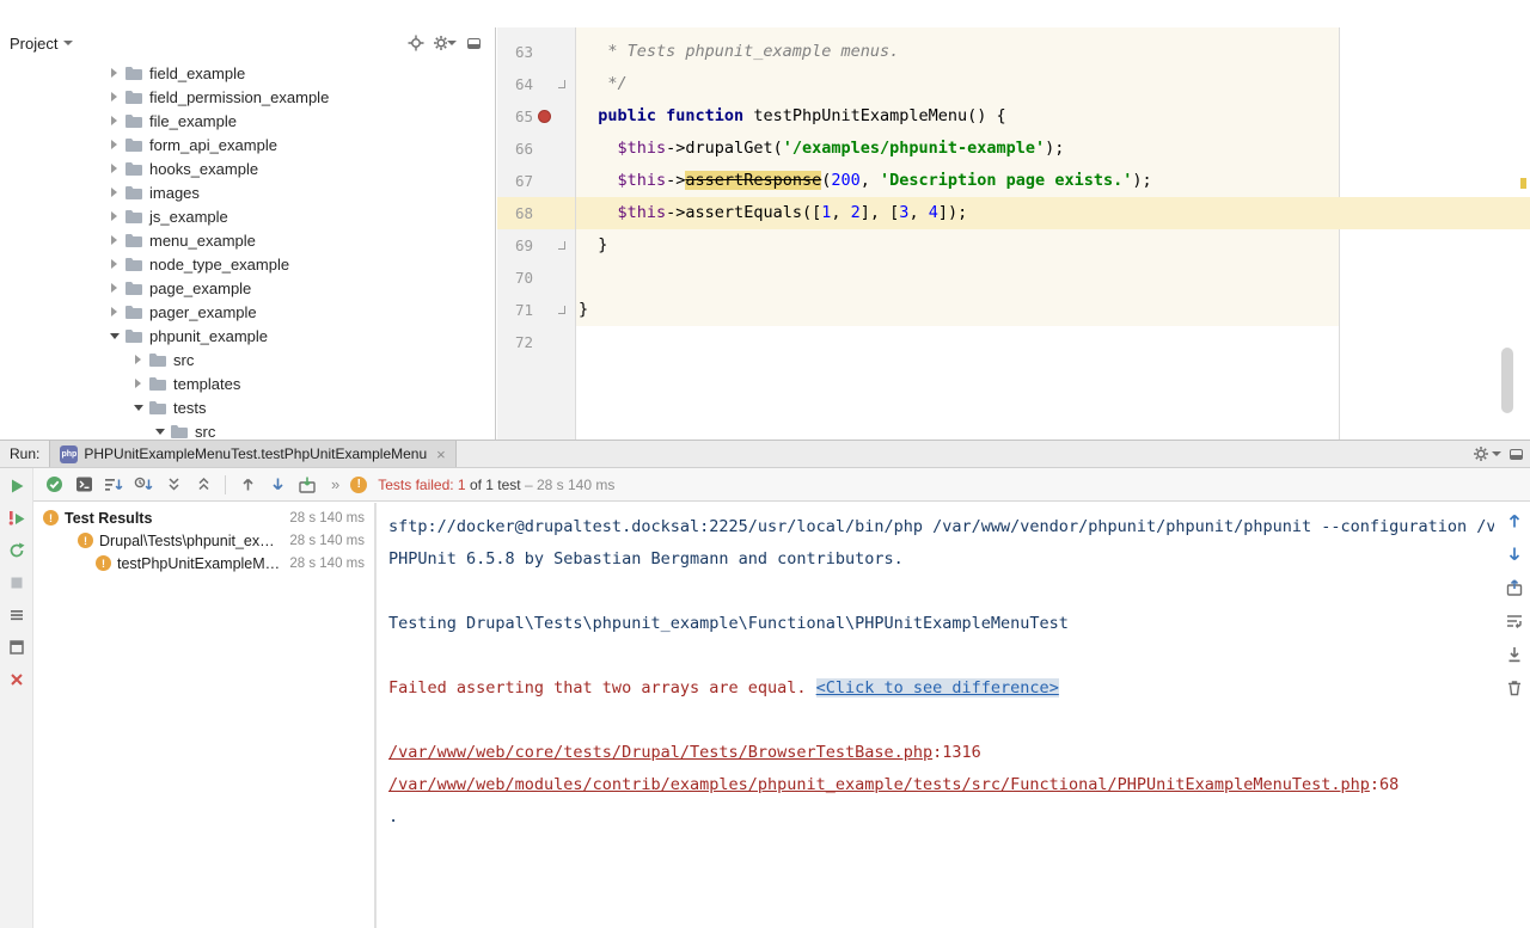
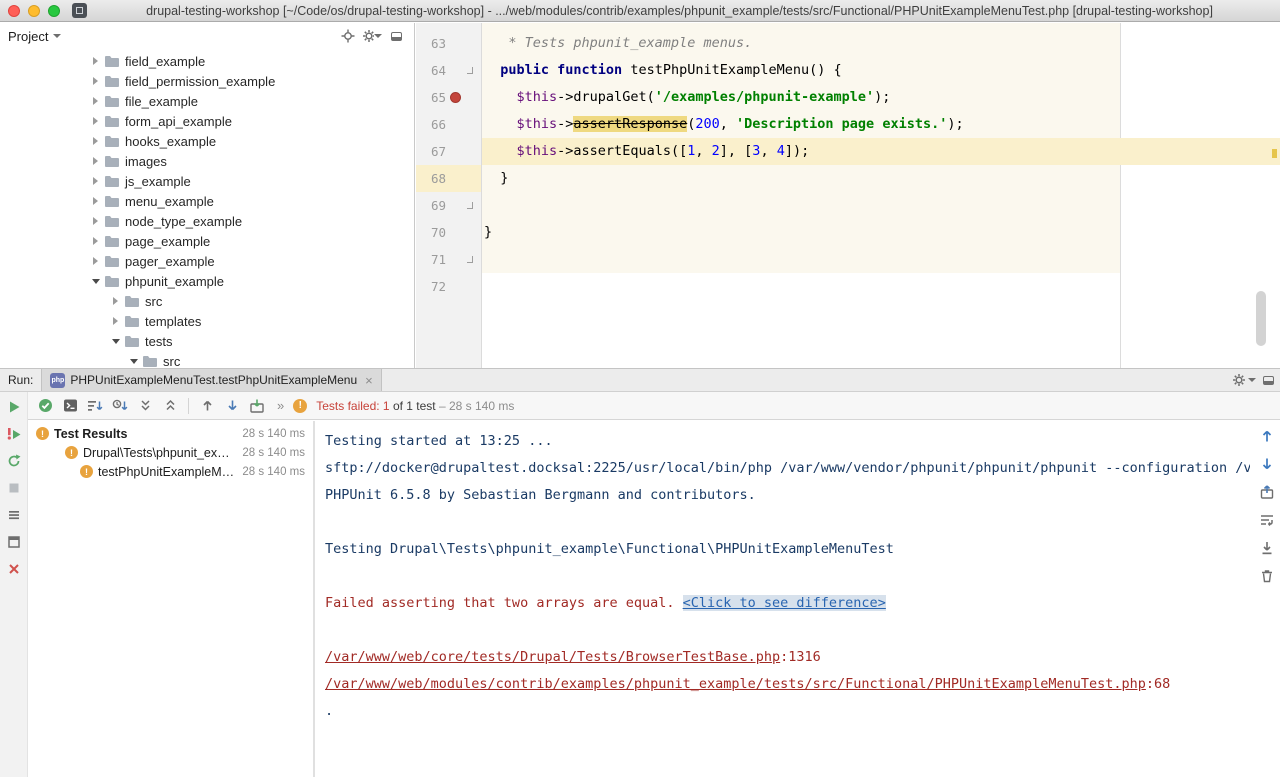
+ drupal-testing-workshop [~/Code/os/drupal-testing-workshop] - .../web/modules/contrib/examples/phpunit_example/tests/src/Functional/PHPUnitExampleMenuTest.php [drupal-testing-workshop]
  Project
  field_example
  field_permission_example
  file_example
  form_api_example
  hooks_example
  images
  js_example
  menu_example
  node_type_example
  page_example
  pager_example
  phpunit_example
  src
  templates
  tests
  src
  63
  64
  65
  66
  67
  68
  69
  70
  71
  72
  * Tests phpunit_example menus.
- */
  public function testPhpUnitExampleMenu() {
  $this->drupalGet('/examples/phpunit-example');
  $this->assertResponse(200, 'Description page exists.');
  $this->assertEquals([1, 2], [3, 4]);
  }
  }
  Run:
  PHPUnitExampleMenuTest.testPhpUnitExampleMenu
  ×
  »
  !
  Tests failed: 1
  of 1 test
  – 28 s 140 ms
  !
  Test Results
  28 s 140 ms
  !
  28 s 140 ms
  !
  testPhpUnitExampleMen
  28 s 140 ms
+ Testing started at 13:25 ...
  sftp://docker@drupaltest.docksal:2225/usr/local/bin/php /var/www/vendor/phpunit/phpunit/phpunit --configuration /v
  PHPUnit 6.5.8 by Sebastian Bergmann and contributors.
  Testing Drupal\Tests\phpunit_example\Functional\PHPUnitExampleMenuTest
  Failed asserting that two arrays are equal. <Click to see difference>
  /var/www/web/core/tests/Drupal/Tests/BrowserTestBase.php:1316
  /var/www/web/modules/contrib/examples/phpunit_example/tests/src/Functional/PHPUnitExampleMenuTest.php:68
  .
